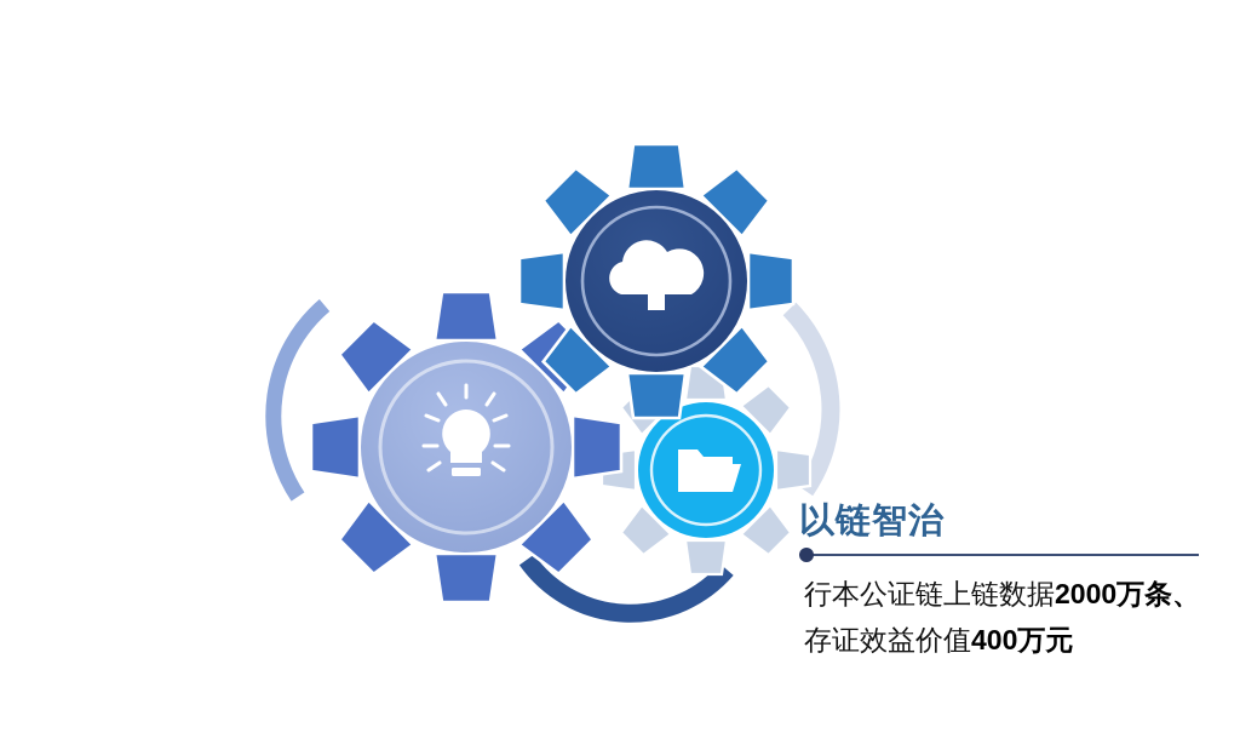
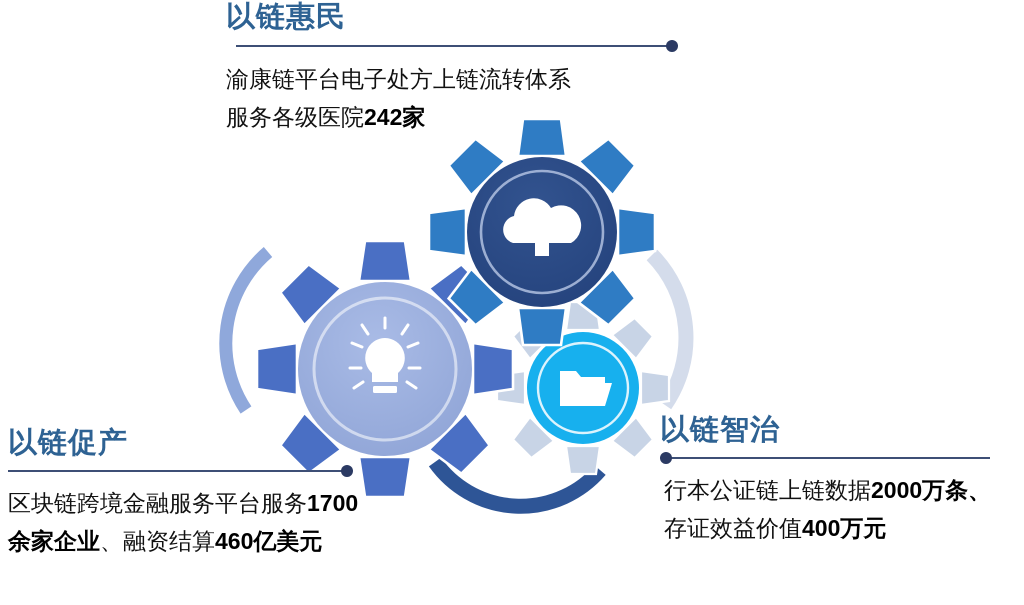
+ 以链惠民
+ 渝康链平台电子处方上链流转体系
+ 服务各级医院242家
+ 以链促产
+ 区块链跨境金融服务平台服务1700
+ 余家企业、融资结算460亿美元
  以链智治
  行本公证链上链数据2000万条、
  存证效益价值400万元
